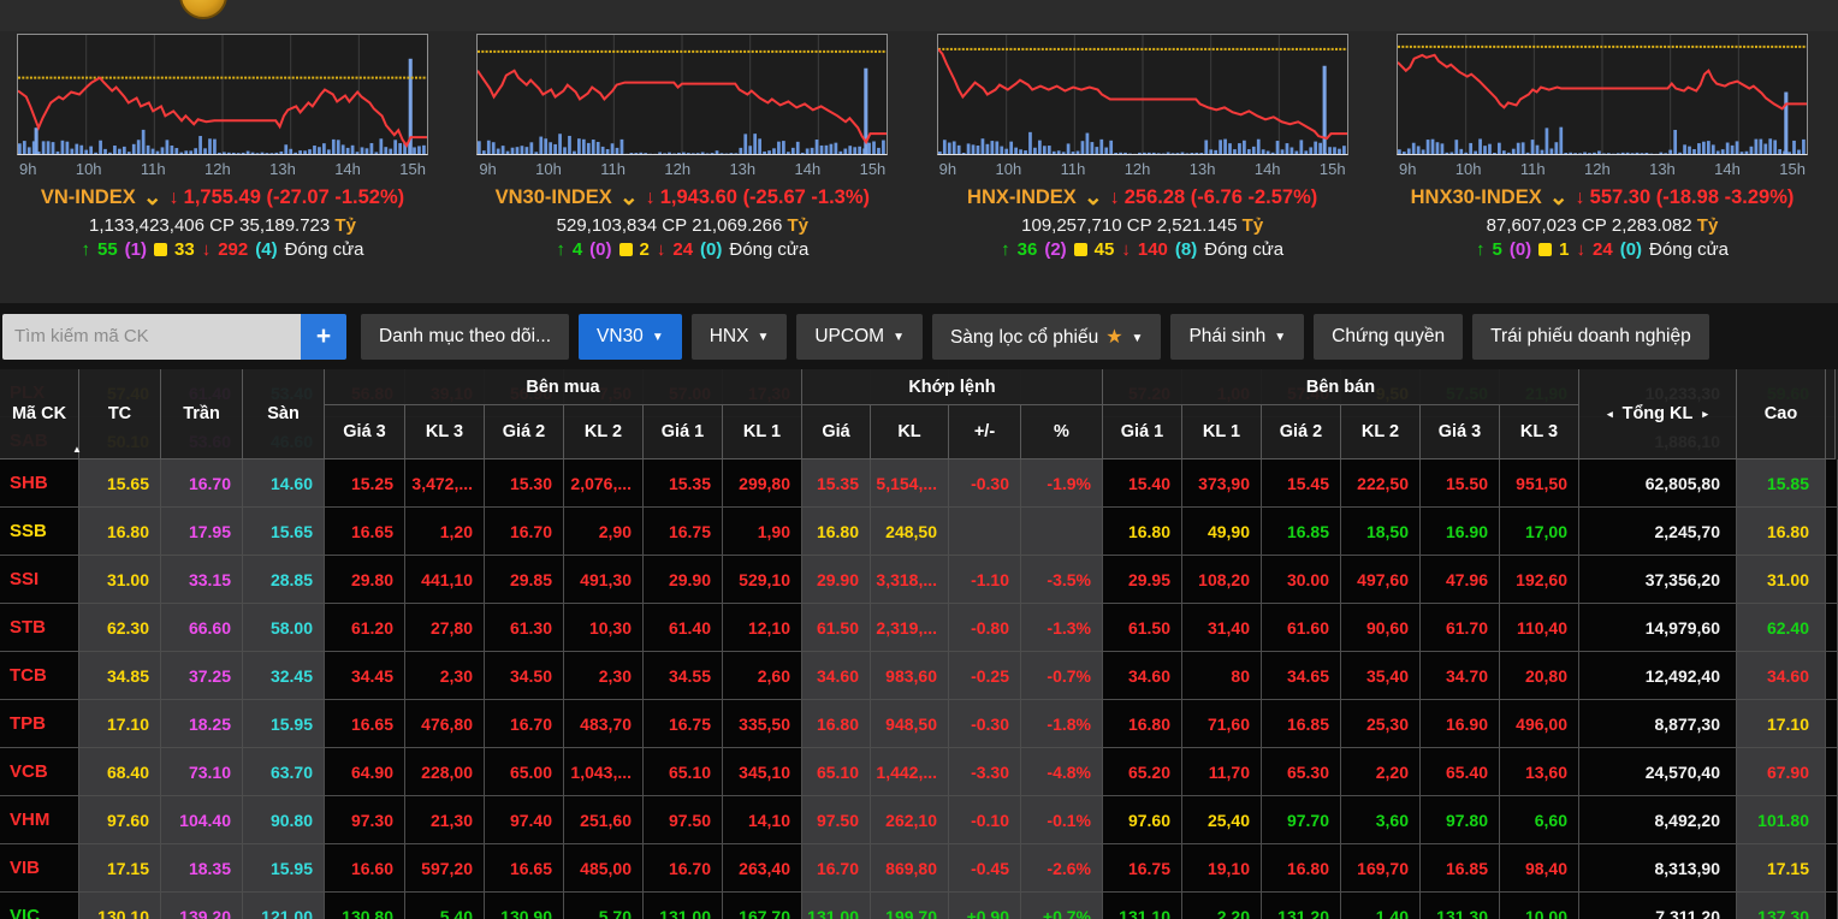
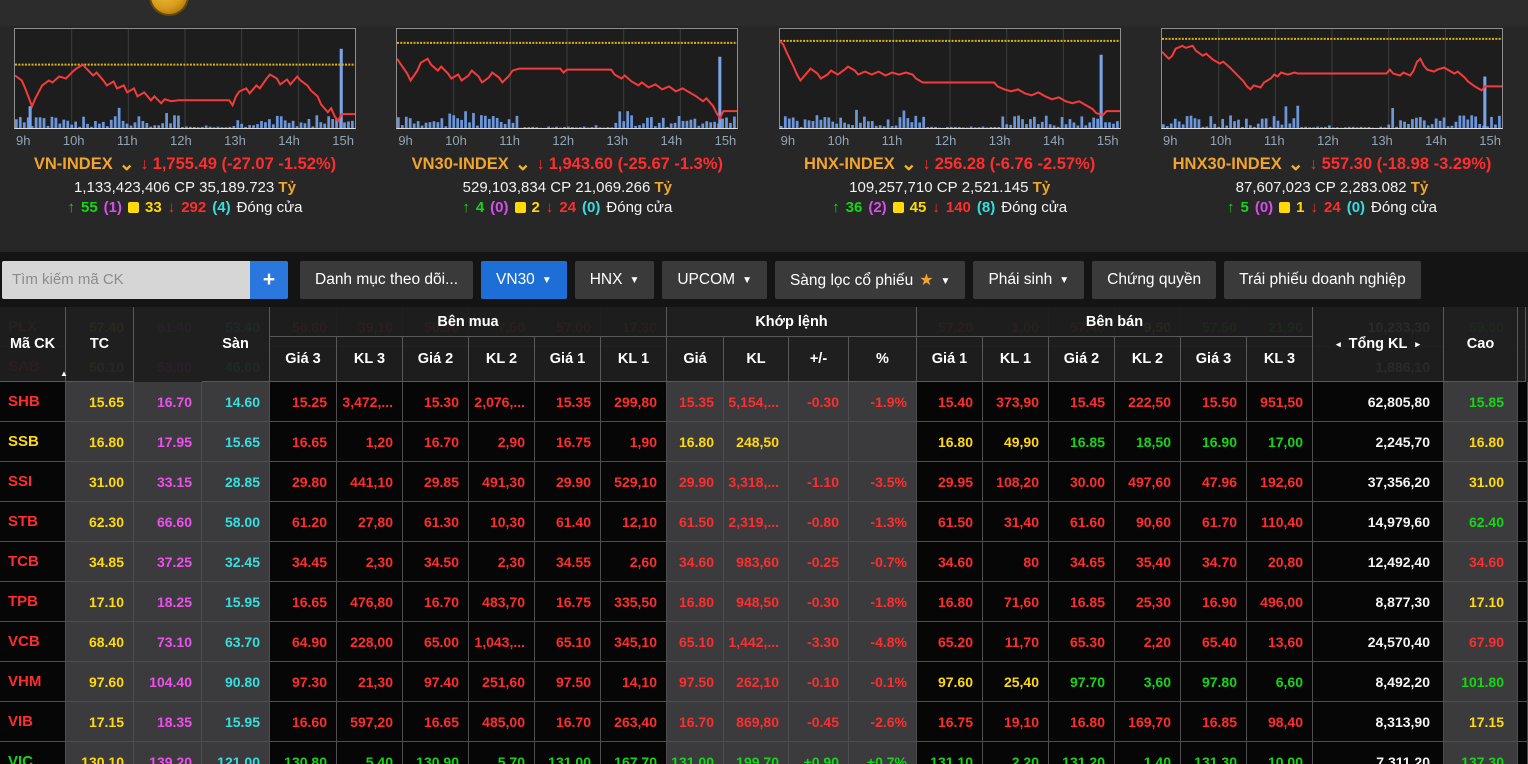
  9h
  10h
  11h
  12h
  13h
  14h
  15h
  VN-INDEX ⌄ ↓ 1,755.49 (-27.07 -1.52%)
  1,133,423,406 CP 35,189.723 Tỷ
  ↑ 55 (1) 33 ↓ 292 (4) Đóng cửa
  9h
  10h
  11h
  12h
  13h
  14h
  15h
  VN30-INDEX ⌄ ↓ 1,943.60 (-25.67 -1.3%)
  529,103,834 CP 21,069.266 Tỷ
  ↑ 4 (0) 2 ↓ 24 (0) Đóng cửa
  9h
  10h
  11h
  12h
  13h
  14h
  15h
  HNX-INDEX ⌄ ↓ 256.28 (-6.76 -2.57%)
  109,257,710 CP 2,521.145 Tỷ
  ↑ 36 (2) 45 ↓ 140 (8) Đóng cửa
  9h
  10h
  11h
  12h
  13h
  14h
  15h
  HNX30-INDEX ⌄ ↓ 557.30 (-18.98 -3.29%)
  87,607,023 CP 2,283.082 Tỷ
  ↑ 5 (0) 1 ↓ 24 (0) Đóng cửa
  Tìm kiếm mã CK
  +
  Danh mục theo dõi...
  VN30 ▼
  HNX ▼
  UPCOM ▼
  Sàng lọc cổ phiếu ★ ▼
  Phái sinh ▼
  Chứng quyền
  Trái phiếu doanh nghiệp
  56.90
  7,50
  57.40
  Mã CK
  TC
- Trần
  Sàn
  Bên mua
  Khớp lệnh
  Bên bán
  ◂
  Tổng KL
  ▸
  Cao
  Giá 3
  KL 3
  Giá 2
  KL 2
  Giá 1
  KL 1
  Giá
  KL
  +/-
  %
  Giá 1
  KL 1
  Giá 2
  KL 2
  Giá 3
  KL 3
  ▲
  SHB
  15.65
  16.70
  14.60
  15.25
  3,472,...
  15.30
  2,076,...
  15.35
  299,80
  15.35
  5,154,...
  -0.30
  -1.9%
  15.40
  373,90
  15.45
  222,50
  15.50
  951,50
  62,805,80
  15.85
  SSB
  16.80
  17.95
  15.65
  16.65
  1,20
  16.70
  2,90
  16.75
  1,90
  16.80
  248,50
  16.80
  49,90
  16.85
  18,50
  16.90
  17,00
  2,245,70
  16.80
  SSI
  31.00
  33.15
  28.85
  29.80
  441,10
  29.85
  491,30
  29.90
  529,10
  29.90
  3,318,...
  -1.10
  -3.5%
  29.95
  108,20
  30.00
  497,60
  47.96
  192,60
  37,356,20
  31.00
  STB
  62.30
  66.60
  58.00
  61.20
  27,80
  61.30
  10,30
  61.40
  12,10
  61.50
  2,319,...
  -0.80
  -1.3%
  61.50
  31,40
  61.60
  90,60
  61.70
  110,40
  14,979,60
  62.40
  TCB
  34.85
  37.25
  32.45
  34.45
  2,30
  34.50
  2,30
  34.55
  2,60
  34.60
  983,60
  -0.25
  -0.7%
  34.60
  80
  34.65
  35,40
  34.70
  20,80
  12,492,40
  34.60
  TPB
  17.10
  18.25
  15.95
  16.65
  476,80
  16.70
  483,70
  16.75
  335,50
  16.80
  948,50
  -0.30
  -1.8%
  16.80
  71,60
  16.85
  25,30
  16.90
  496,00
  8,877,30
  17.10
  VCB
  68.40
  73.10
  63.70
  64.90
  228,00
  65.00
  1,043,...
  65.10
  345,10
  65.10
  1,442,...
  -3.30
  -4.8%
  65.20
  11,70
  65.30
  2,20
  65.40
  13,60
  24,570,40
  67.90
  VHM
  97.60
  104.40
  90.80
  97.30
  21,30
  97.40
  251,60
  97.50
  14,10
  97.50
  262,10
  -0.10
  -0.1%
  97.60
  25,40
  97.70
  3,60
  97.80
  6,60
  8,492,20
  101.80
  VIB
  17.15
  18.35
  15.95
  16.60
  597,20
  16.65
  485,00
  16.70
  263,40
  16.70
  869,80
  -0.45
  -2.6%
  16.75
  19,10
  16.80
  169,70
  16.85
  98,40
  8,313,90
  17.15
  VIC
  130.10
  139.20
  121.00
  130.80
  5,40
  130.90
  5,70
  131.00
  167,70
  131.00
  199,70
  +0.90
  +0.7%
  131.10
  2,20
  131.20
  1,40
  131.30
  10,00
  7,311,20
  137.30
